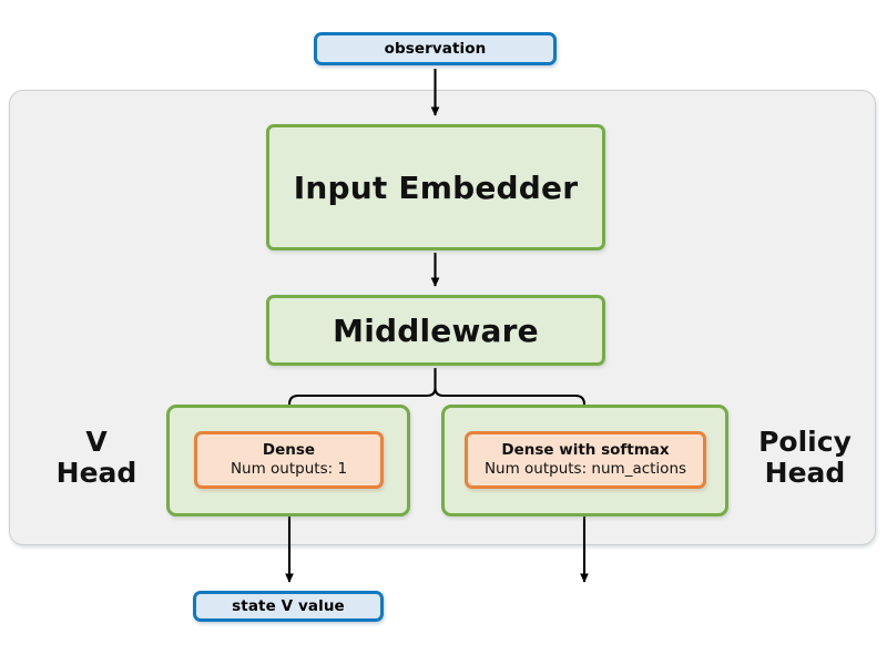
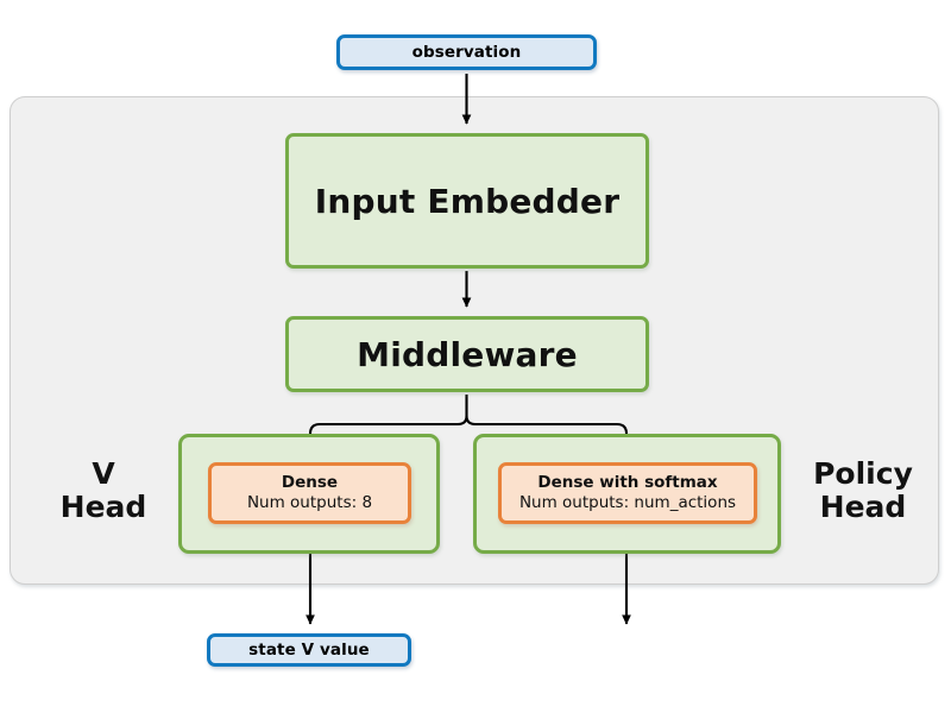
  observation
  Input Embedder
  Middleware
  Dense
- Num outputs: 1
+ Num outputs: 8
  V
  Head
  Dense with softmax
  Num outputs: num_actions
  Policy
  Head
  state V value
